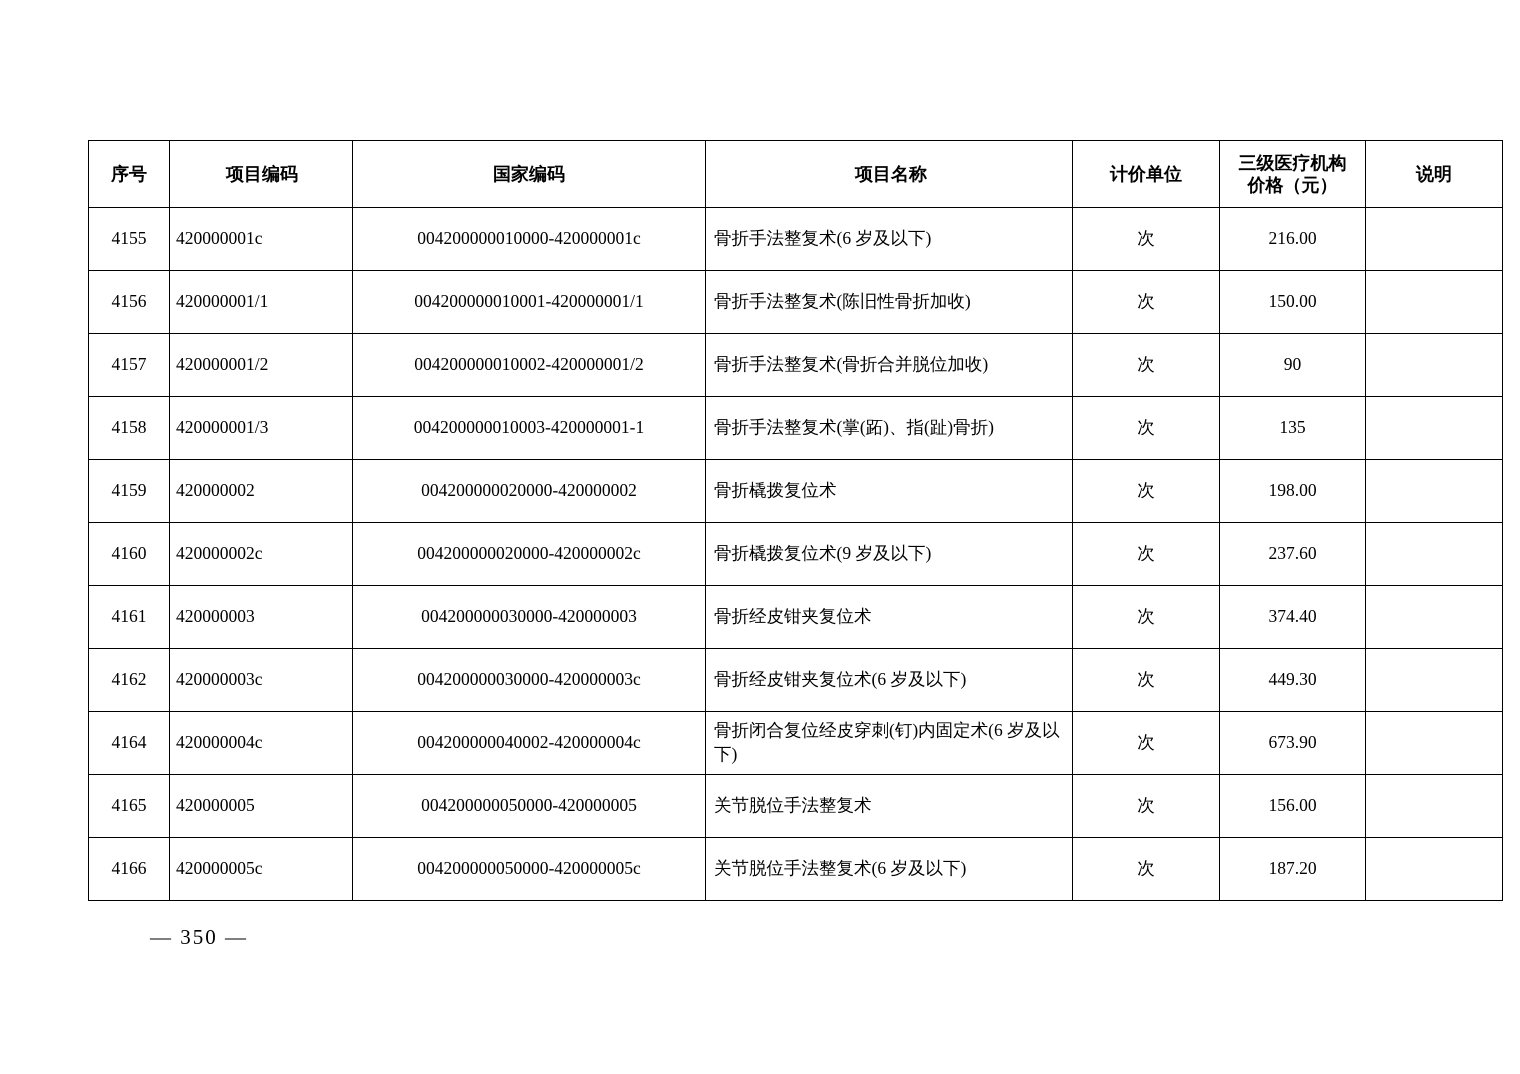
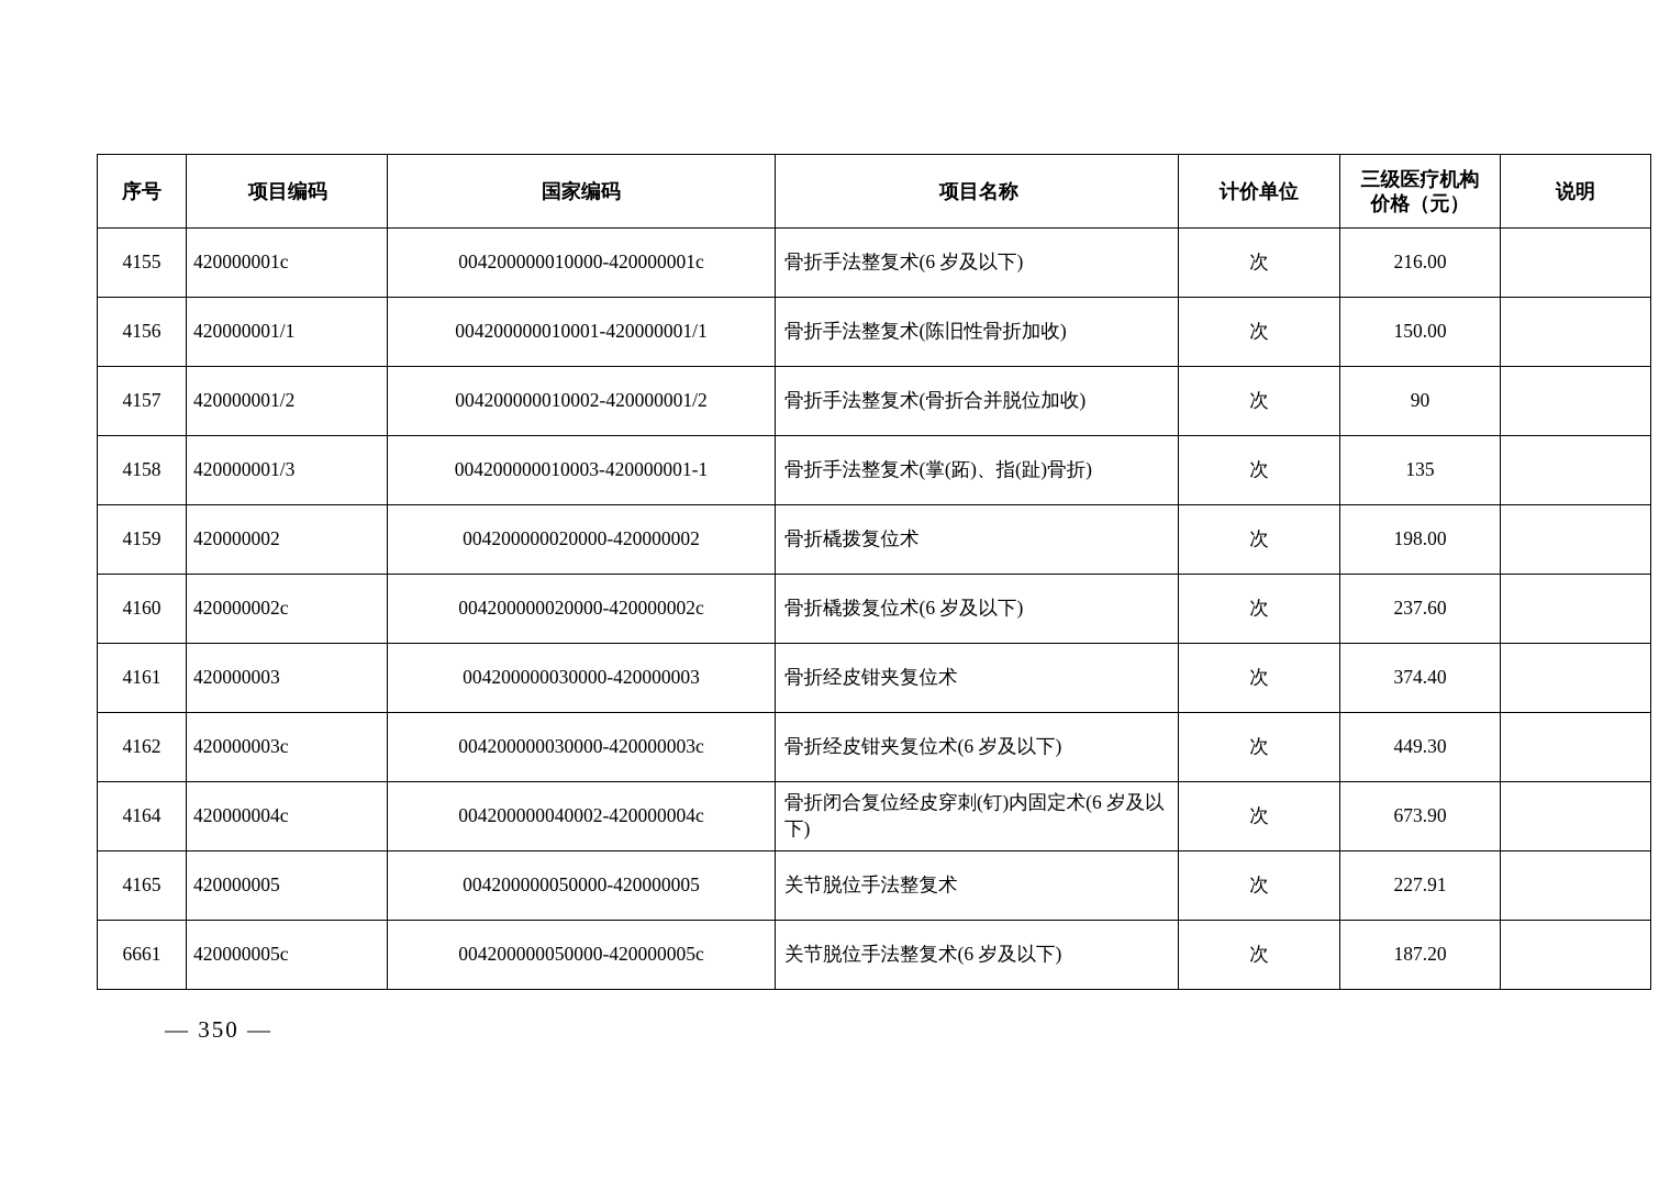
  序号	项目编码	国家编码	项目名称	计价单位	三级医疗机构 价格（元）	说明
  4155	420000001c	004200000010000-420000001c	骨折手法整复术(6 岁及以下)	次	216.00
  4156	420000001/1	004200000010001-420000001/1	骨折手法整复术(陈旧性骨折加收)	次	150.00
  4157	420000001/2	004200000010002-420000001/2	骨折手法整复术(骨折合并脱位加收)	次	90
  4158	420000001/3	004200000010003-420000001-1	骨折手法整复术(掌(跖)、指(趾)骨折)	次	135
  4159	420000002	004200000020000-420000002	骨折橇拨复位术	次	198.00
- 4160	420000002c	004200000020000-420000002c	骨折橇拨复位术(9 岁及以下)	次	237.60
+ 4160	420000002c	004200000020000-420000002c	骨折橇拨复位术(6 岁及以下)	次	237.60
  4161	420000003	004200000030000-420000003	骨折经皮钳夹复位术	次	374.40
  4162	420000003c	004200000030000-420000003c	骨折经皮钳夹复位术(6 岁及以下)	次	449.30
  4164	420000004c	004200000040002-420000004c	骨折闭合复位经皮穿刺(钉)内固定术(6 岁及以下)	次	673.90
- 4165	420000005	004200000050000-420000005	关节脱位手法整复术	次	156.00
+ 4165	420000005	004200000050000-420000005	关节脱位手法整复术	次	227.91
- 4166	420000005c	004200000050000-420000005c	关节脱位手法整复术(6 岁及以下)	次	187.20
+ 6661	420000005c	004200000050000-420000005c	关节脱位手法整复术(6 岁及以下)	次	187.20
  — 350 —
